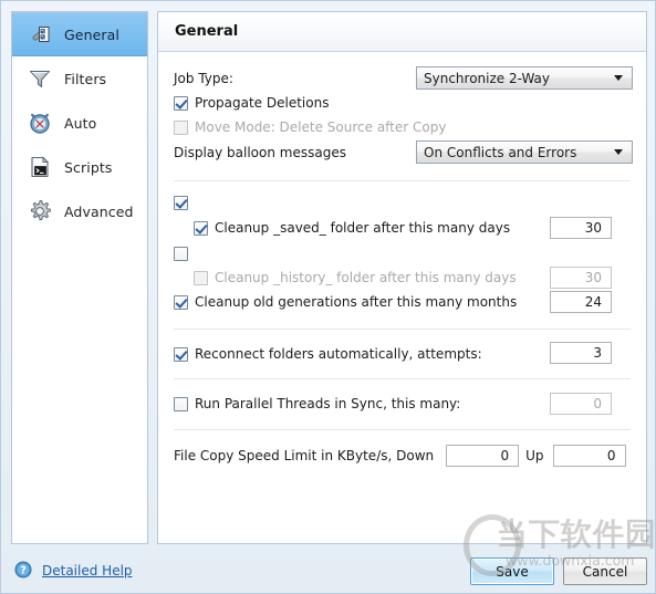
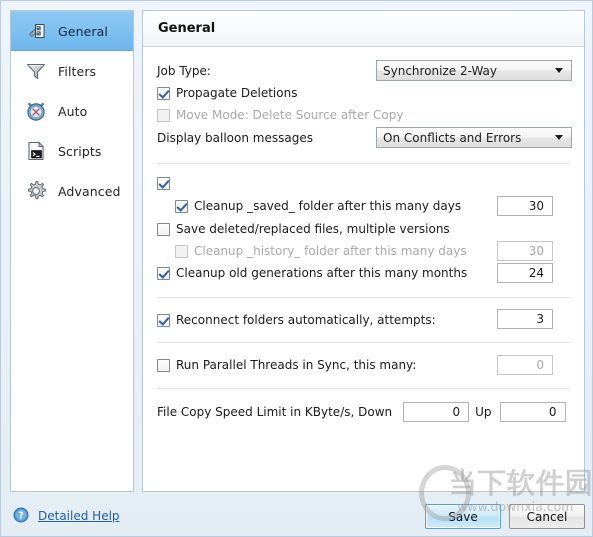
  General
  Filters
  Auto
  Scripts
  Advanced
  General
  Job Type:
  Synchronize 2-Way
  Propagate Deletions
  Move Mode: Delete Source after Copy
  Display balloon messages
  On Conflicts and Errors
  Cleanup _saved_ folder after this many days
  30
+ Save deleted/replaced files, multiple versions
  Cleanup _history_ folder after this many days
  30
  Cleanup old generations after this many months
  24
  Reconnect folders automatically, attempts:
  3
  Run Parallel Threads in Sync, this many:
  0
  File Copy Speed Limit in KByte/s, Down
  0
  Up
  0
  ?
  Detailed Help
  Save
  Cancel
  当下软件园
  www.downxia.com
